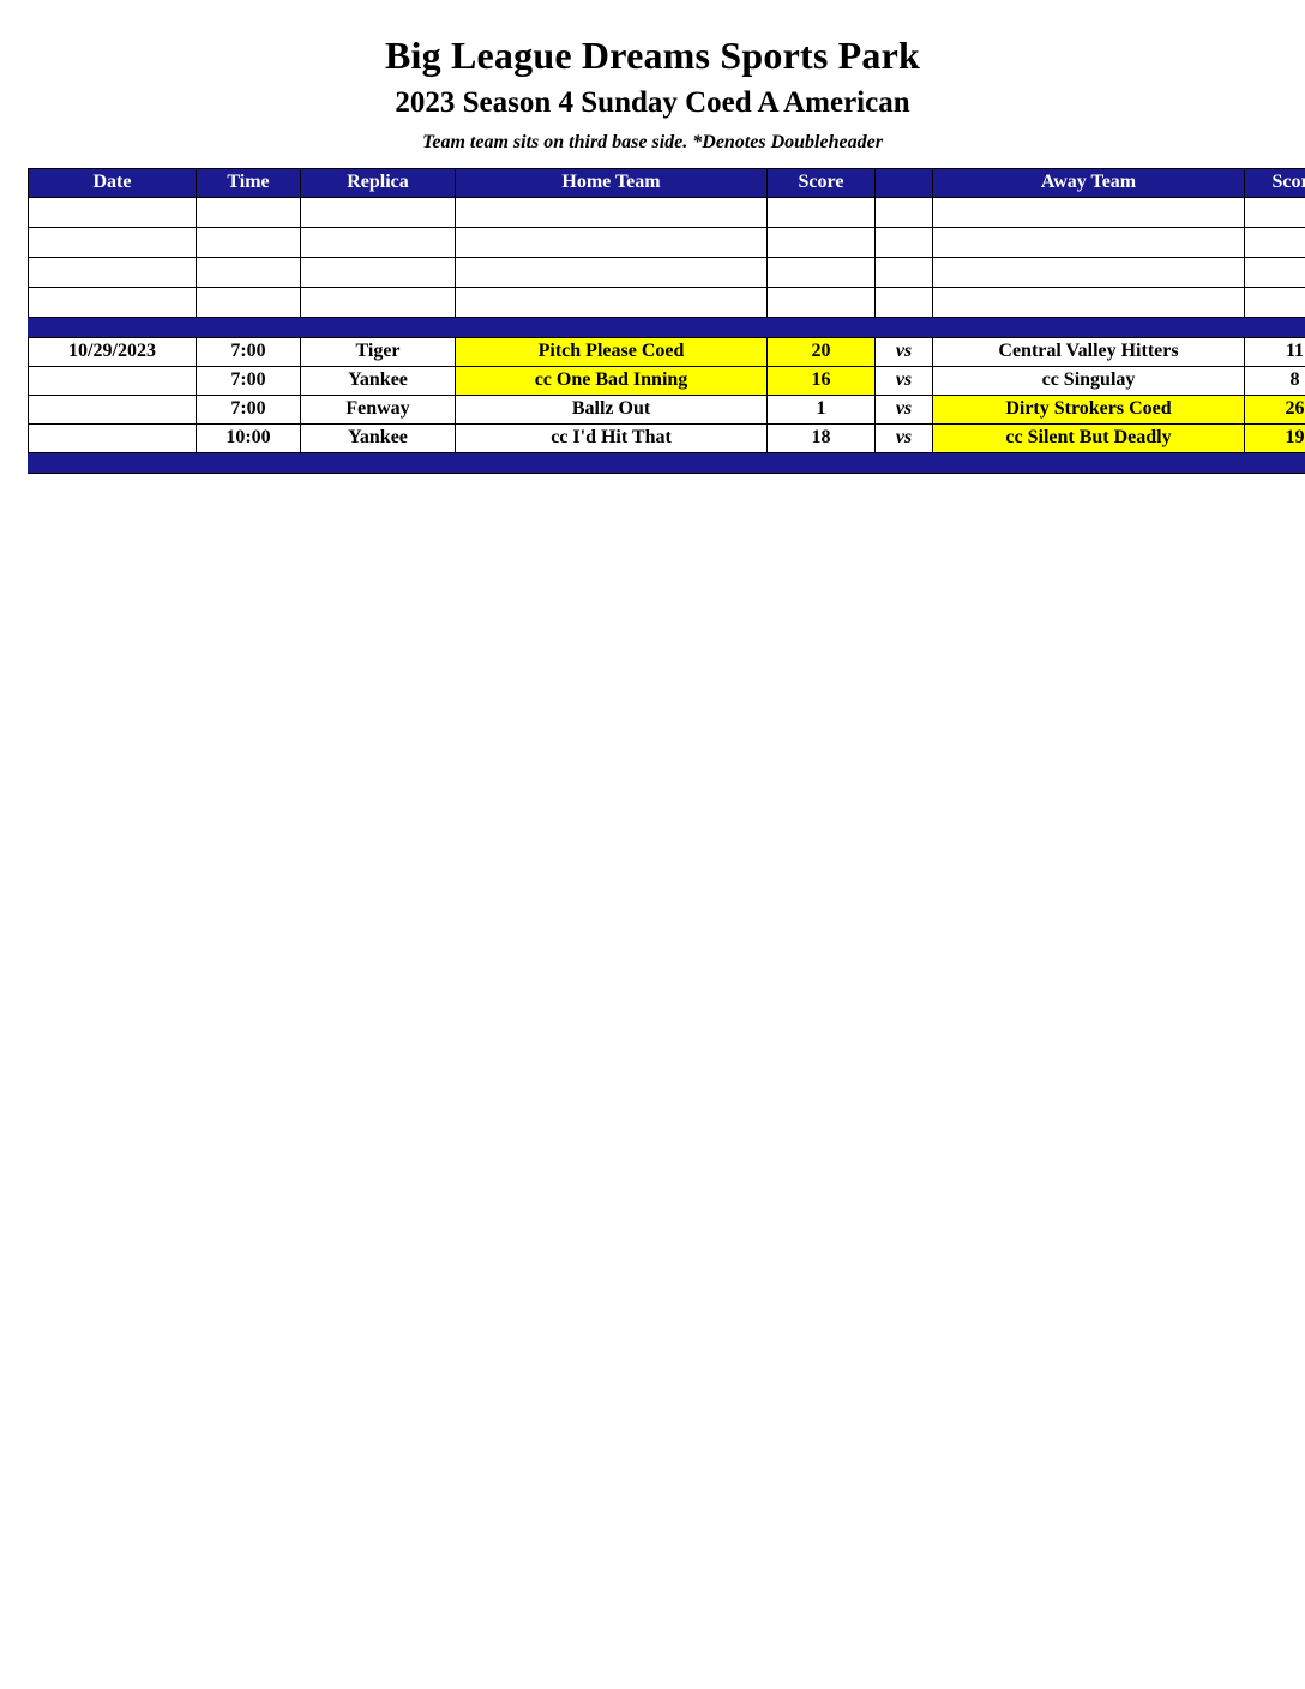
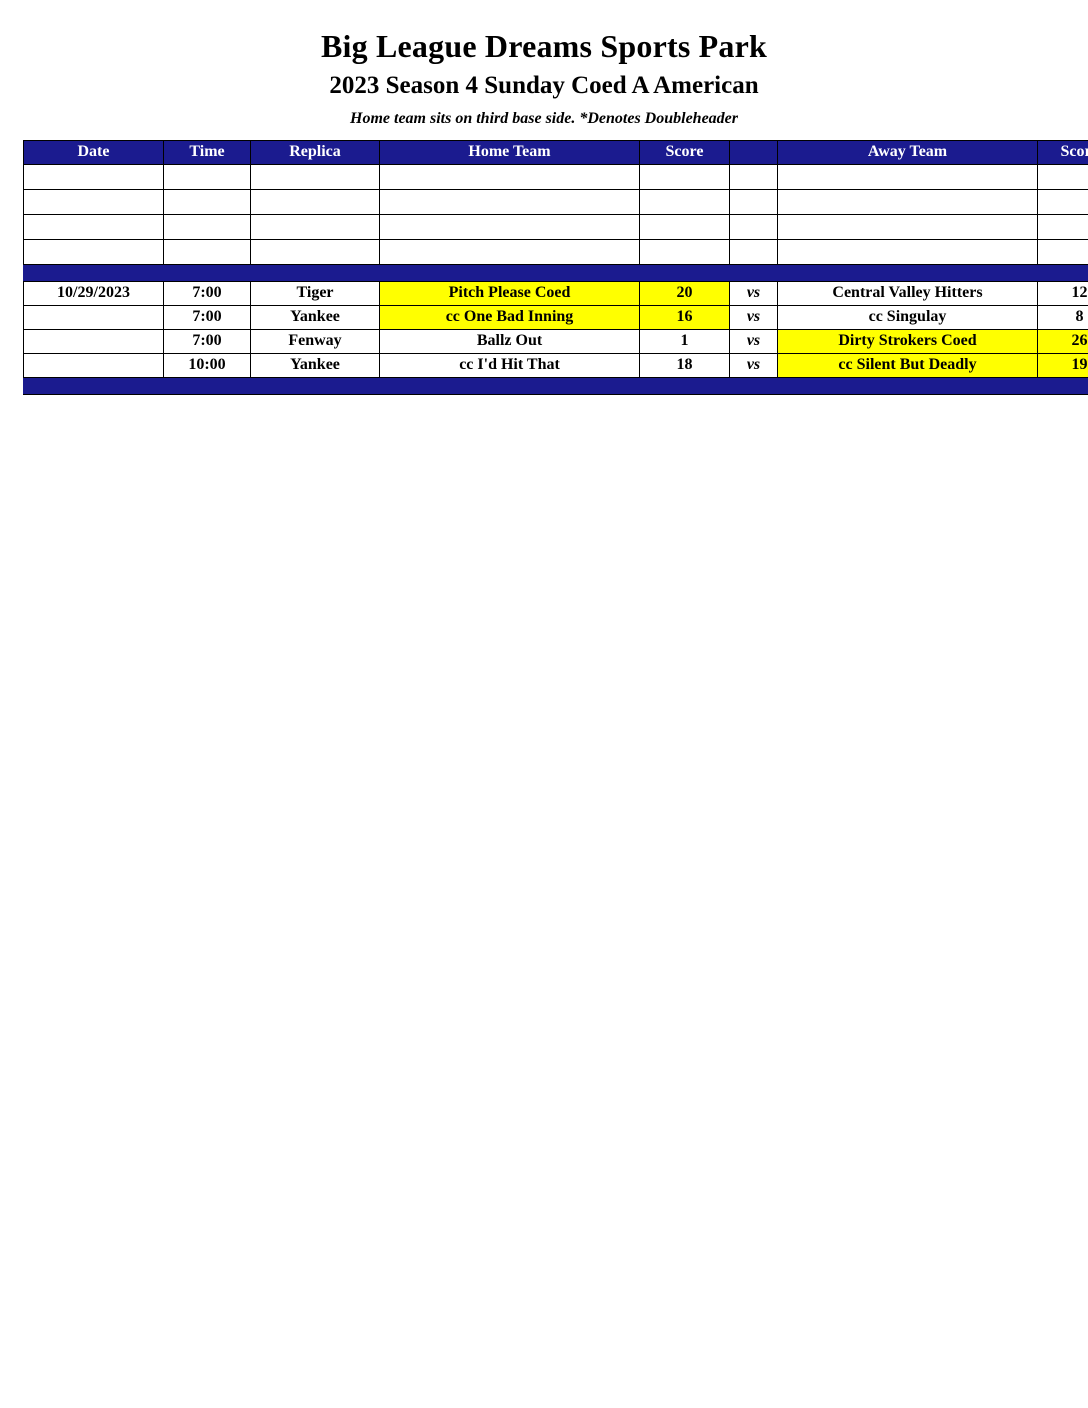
  Big League Dreams Sports Park
  2023 Season 4 Sunday Coed A American
- Team team sits on third base side. *Denotes Doubleheader
+ Home team sits on third base side. *Denotes Doubleheader
  Date	Time	Replica	Home Team	Score		Away Team	Sco
- 10/29/2023	7:00	Tiger	Pitch Please Coed	20	vs	Central Valley Hitters	11
+ 10/29/2023	7:00	Tiger	Pitch Please Coed	20	vs	Central Valley Hitters	12
  	7:00	Yankee	cc One Bad Inning	16	vs	cc Singulay	8
  	7:00	Fenway	Ballz Out	1	vs	Dirty Strokers Coed	26
  	10:00	Yankee	cc I'd Hit That	18	vs	cc Silent But Deadly	19
